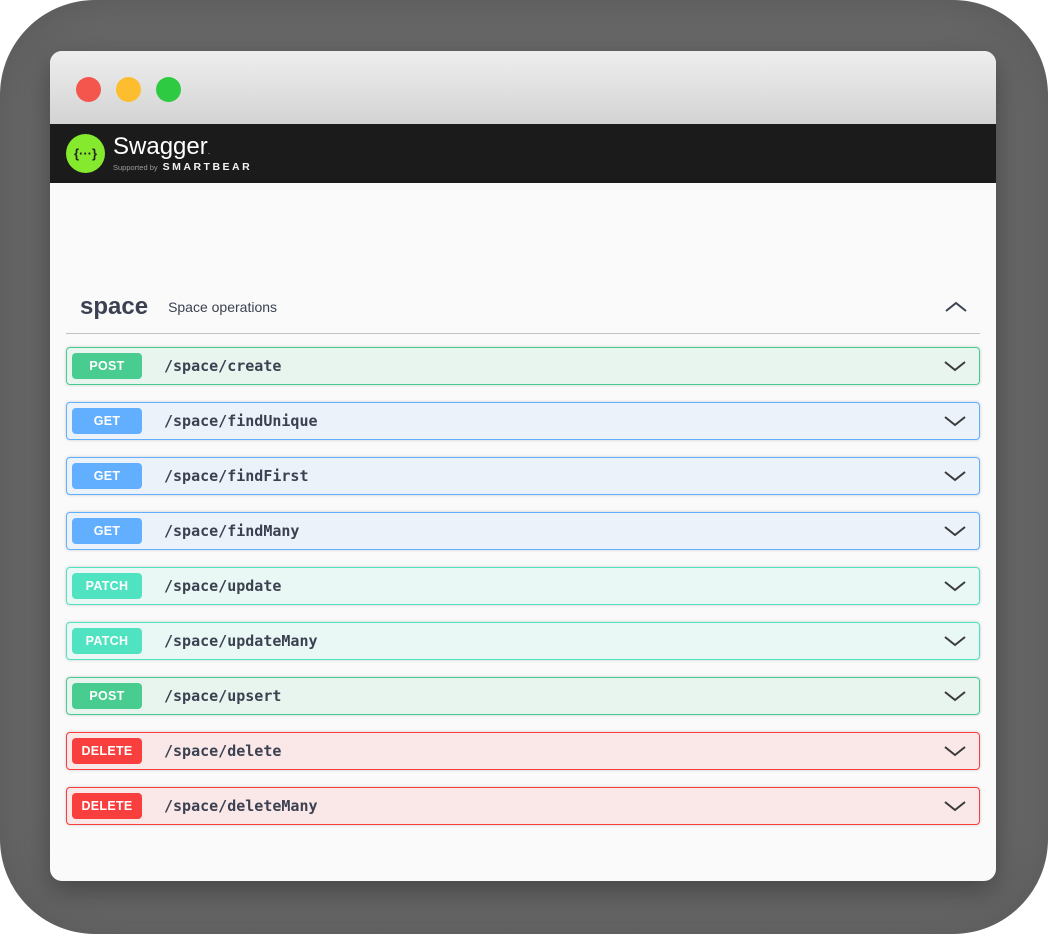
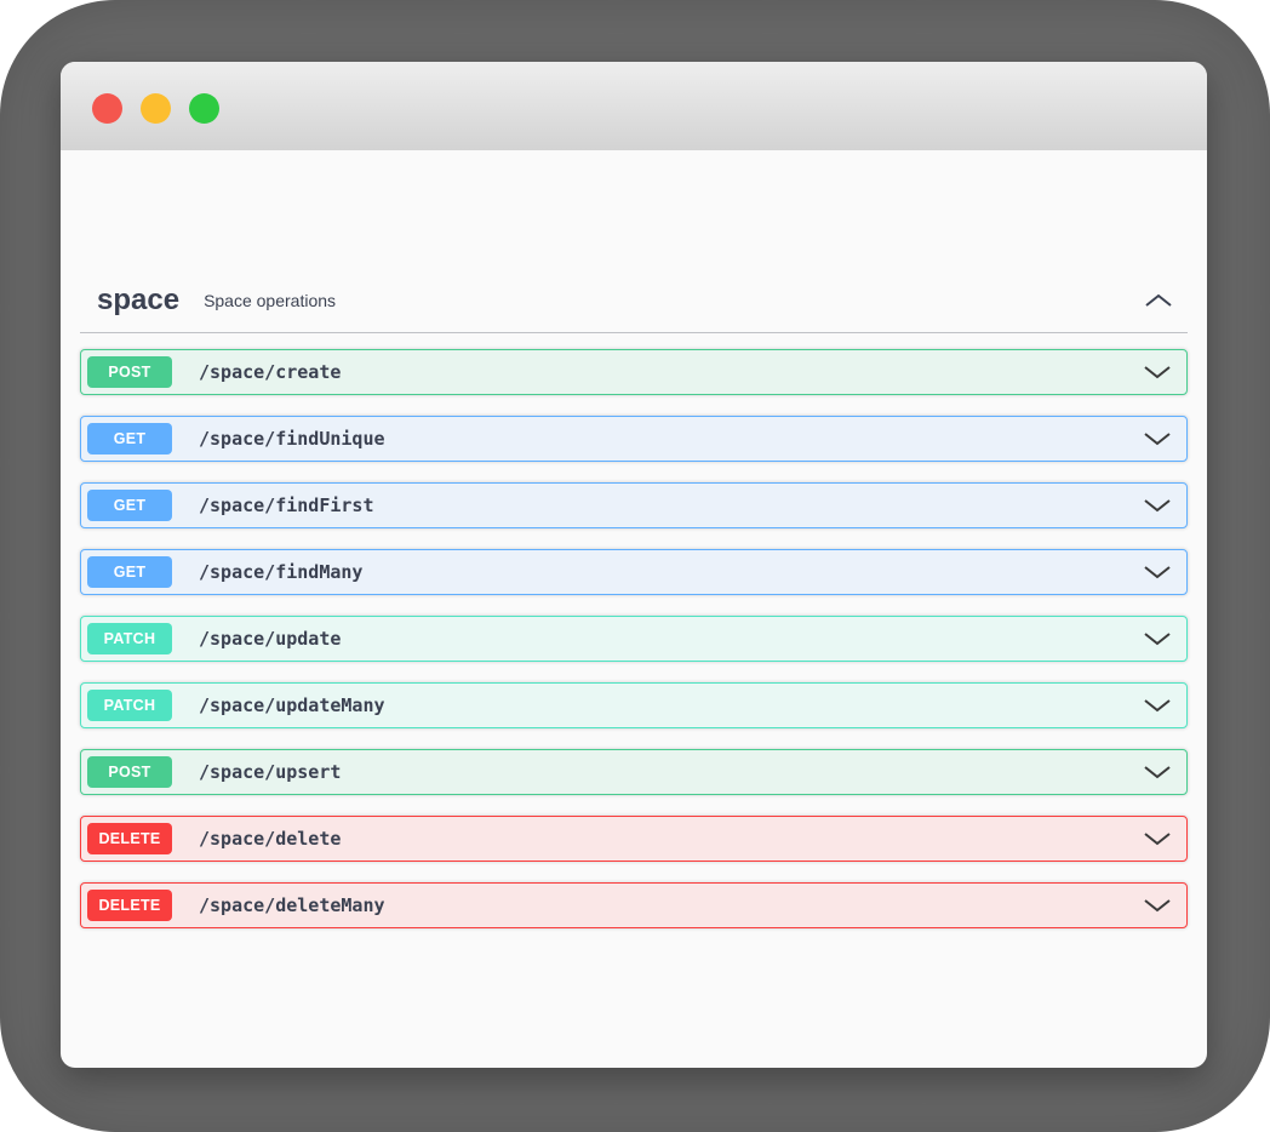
- {···}
- Swagger.
- Supported by
- SMARTBEAR
  space
  Space operations
  POST
  /space/create
  GET
  /space/findUnique
  GET
  /space/findFirst
  GET
  /space/findMany
  PATCH
  /space/update
  PATCH
  /space/updateMany
  POST
  /space/upsert
  DELETE
  /space/delete
  DELETE
  /space/deleteMany
